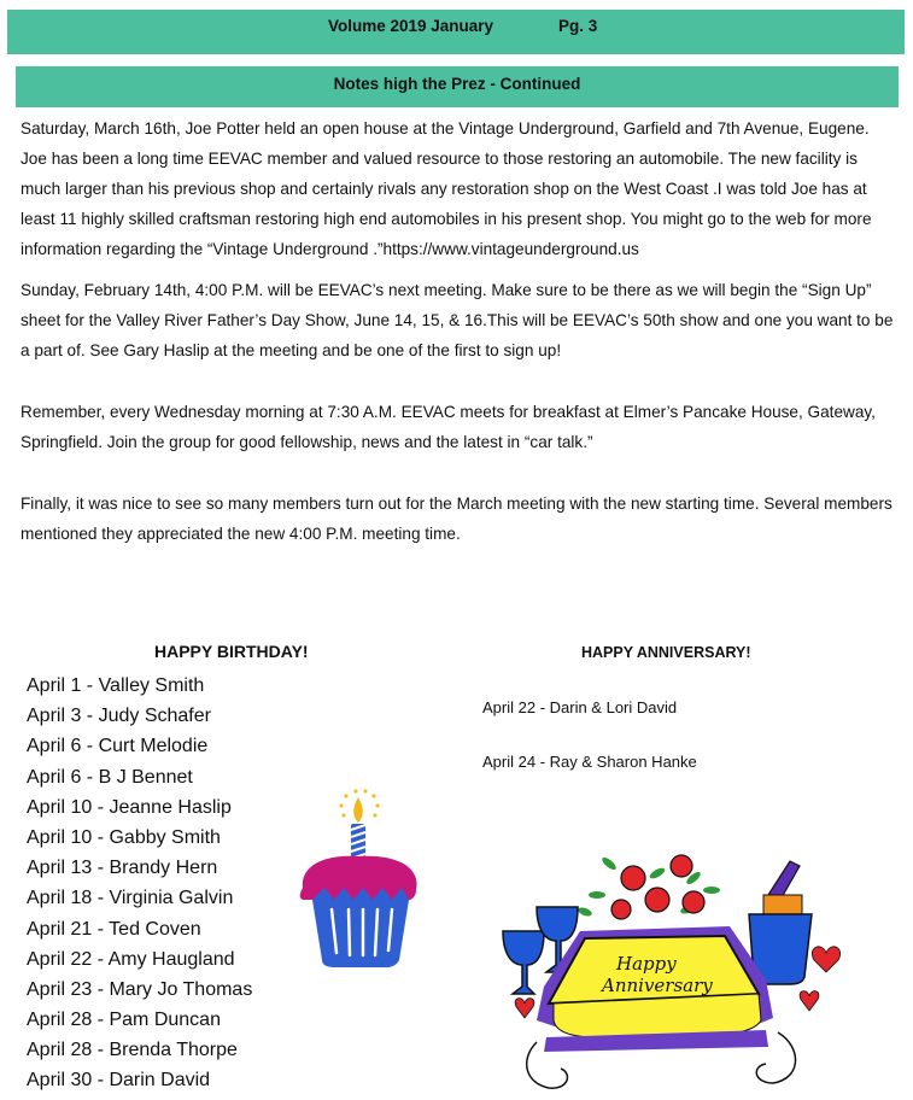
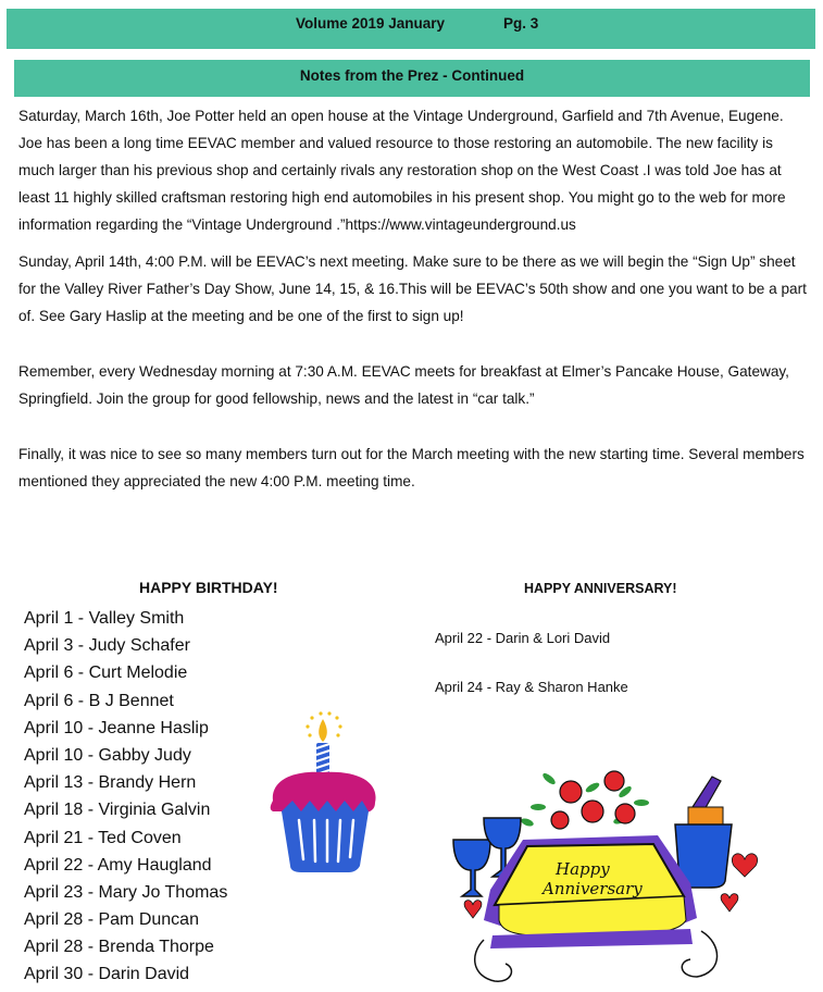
  Volume 2019 January
  Pg. 3
- Notes high the Prez - Continued
+ Notes from the Prez - Continued
  Saturday, March 16th, Joe Potter held an open house at the Vintage Underground, Garfield and 7th Avenue, Eugene. Joe has been a long time EEVAC member and valued resource to those restoring an automobile. The new facility is much larger than his previous shop and certainly rivals any restoration shop on the West Coast .I was told Joe has at least 11 highly skilled craftsman restoring high end automobiles in his present shop. You might go to the web for more information regarding the “Vintage Underground .”https://www.vintageunderground.us
- Sunday, February 14th, 4:00 P.M. will be EEVAC’s next meeting. Make sure to be there as we will begin the “Sign Up” sheet for the Valley River Father’s Day Show, June 14, 15, & 16.This will be EEVAC’s 50th show and one you want to be a part of. See Gary Haslip at the meeting and be one of the first to sign up!
+ Sunday, April 14th, 4:00 P.M. will be EEVAC’s next meeting. Make sure to be there as we will begin the “Sign Up” sheet for the Valley River Father’s Day Show, June 14, 15, & 16.This will be EEVAC’s 50th show and one you want to be a part of. See Gary Haslip at the meeting and be one of the first to sign up!
  Remember, every Wednesday morning at 7:30 A.M. EEVAC meets for breakfast at Elmer’s Pancake House, Gateway, Springfield. Join the group for good fellowship, news and the latest in “car talk.”
  Finally, it was nice to see so many members turn out for the March meeting with the new starting time. Several members mentioned they appreciated the new 4:00 P.M. meeting time.
  HAPPY BIRTHDAY!
  April 1 - Valley Smith
  April 3 - Judy Schafer
  April 6 - Curt Melodie
  April 6 - B J Bennet
  April 10 - Jeanne Haslip
- April 10 - Gabby Smith
+ April 10 - Gabby Judy
  April 13 - Brandy Hern
  April 18 - Virginia Galvin
  April 21 - Ted Coven
  April 22 - Amy Haugland
  April 23 - Mary Jo Thomas
  April 28 - Pam Duncan
  April 28 - Brenda Thorpe
  April 30 - Darin David
  HAPPY ANNIVERSARY!
  April 22 - Darin & Lori David
  April 24 - Ray & Sharon Hanke
  Happy
  Anniversary
